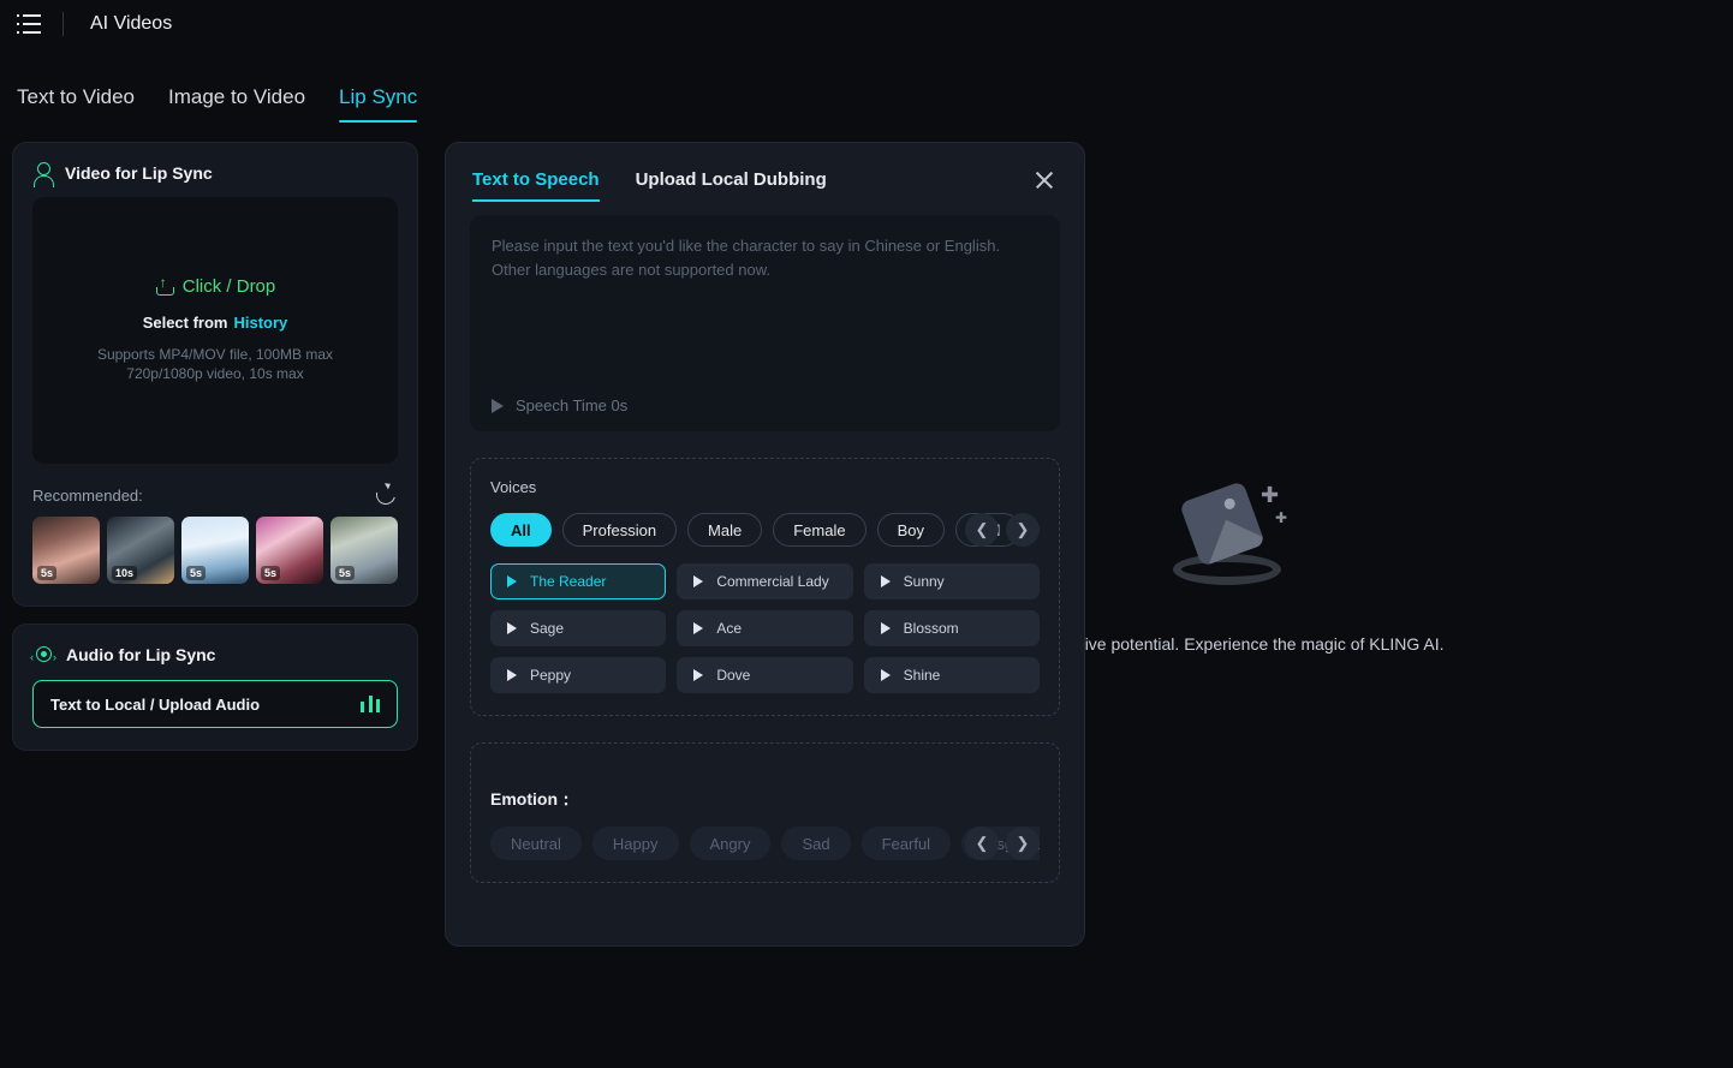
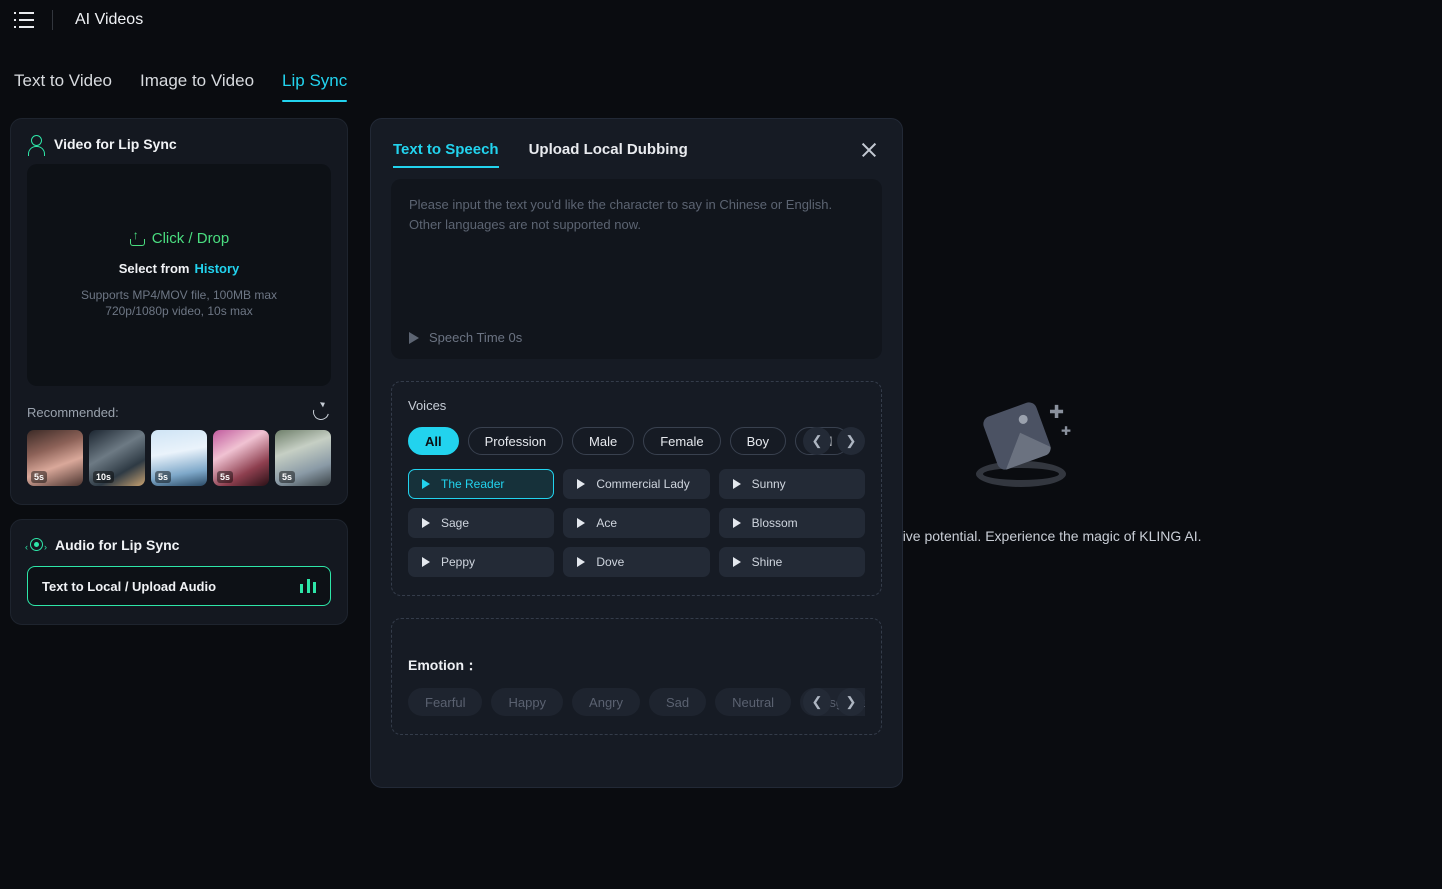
  AI Videos
  Text to Video
  Image to Video
  Lip Sync
  ✚
  ✚
  ive potential. Experience the magic of KLING AI.
  Video for Lip Sync
  Click / Drop
  Select from History
  Supports MP4/MOV file, 100MB max
  720p/1080p video, 10s max
  Recommended:
  5s
  10s
  5s
  5s
  5s
  ‹
  ›
  Audio for Lip Sync
  Text to Local / Upload Audio
  Text to Speech
  Upload Local Dubbing
  Please input the text you'd like the character to say in Chinese or English. Other languages are not supported now.
  Speech Time 0s
  Voices
  All
  Profession
  Male
  Female
  Boy
  ❮
  ❯
  The Reader
  Commercial Lady
  Sunny
  Sage
  Ace
  Blossom
  Peppy
  Dove
  Shine
  Emotion：
- Neutral
+ Fearful
  Happy
  Angry
  Sad
- Fearful
+ Neutral
  ❮
  ❯
